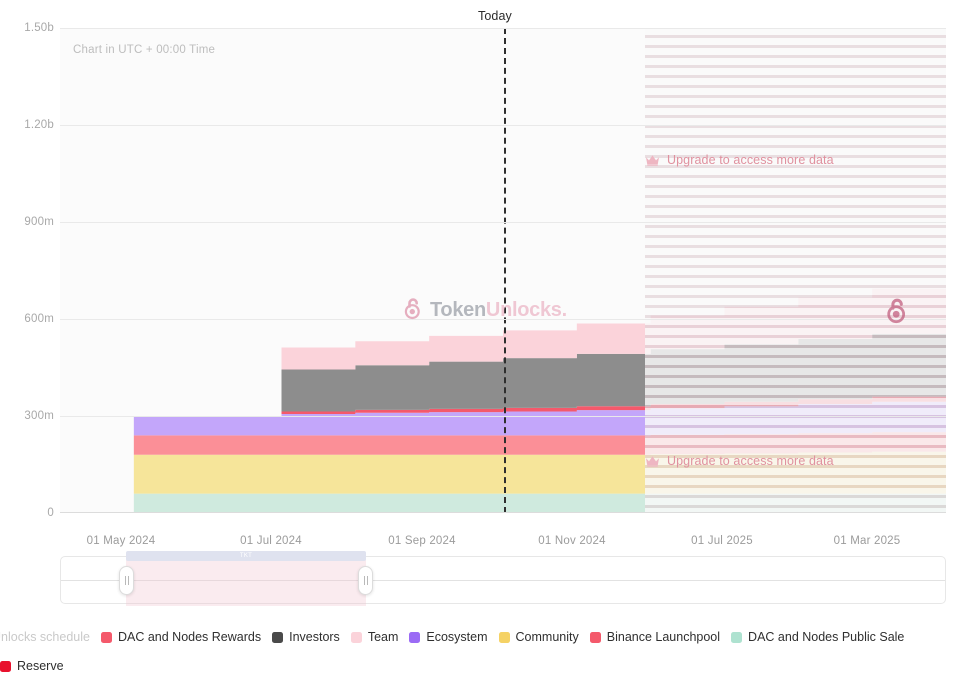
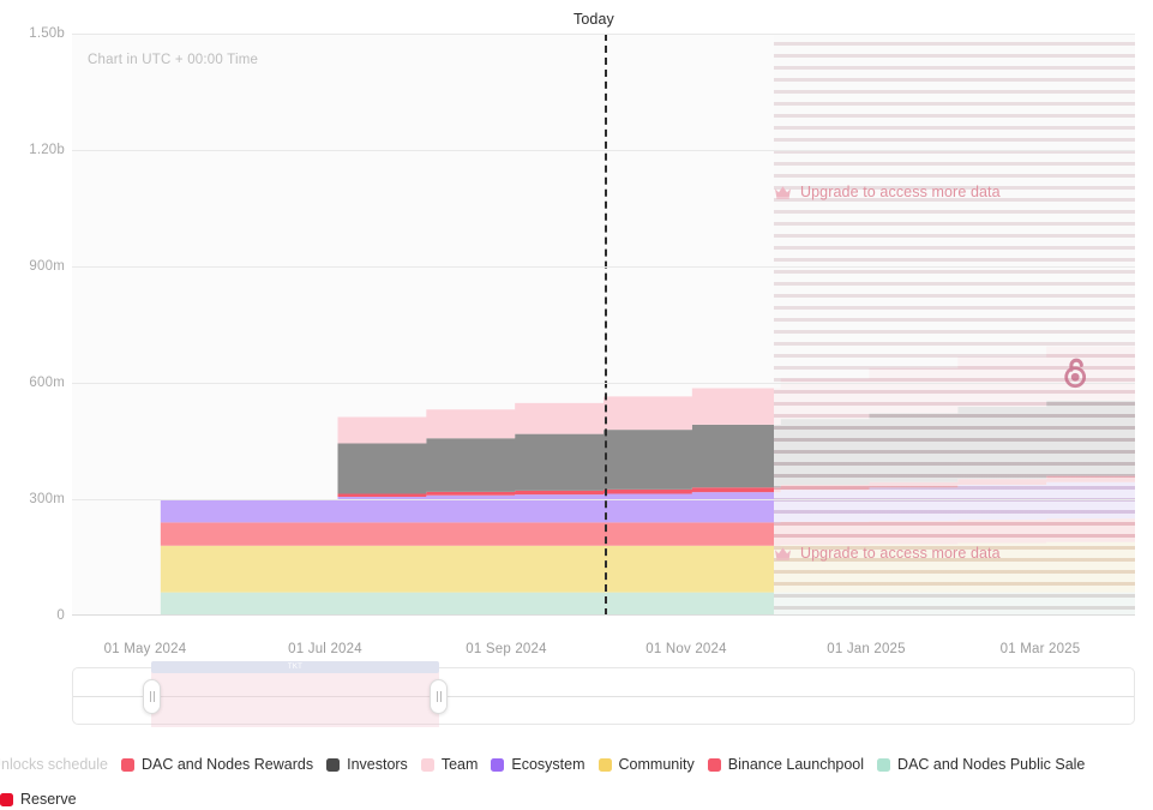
  Today
  Chart in UTC + 00:00 Time
  0
  300m
  600m
  900m
  1.20b
  1.50b
  01 May 2024
  01 Jul 2024
  01 Sep 2024
  01 Nov 2024
- 01 Jul 2025
+ 01 Jan 2025
  01 Mar 2025
  Upgrade to access more data
  Upgrade to access more data
- TokenUnlocks.
  nlocks schedule
  DAC and Nodes Rewards
  Investors
  Team
  Ecosystem
  Community
  Binance Launchpool
  DAC and Nodes Public Sale
  Reserve
